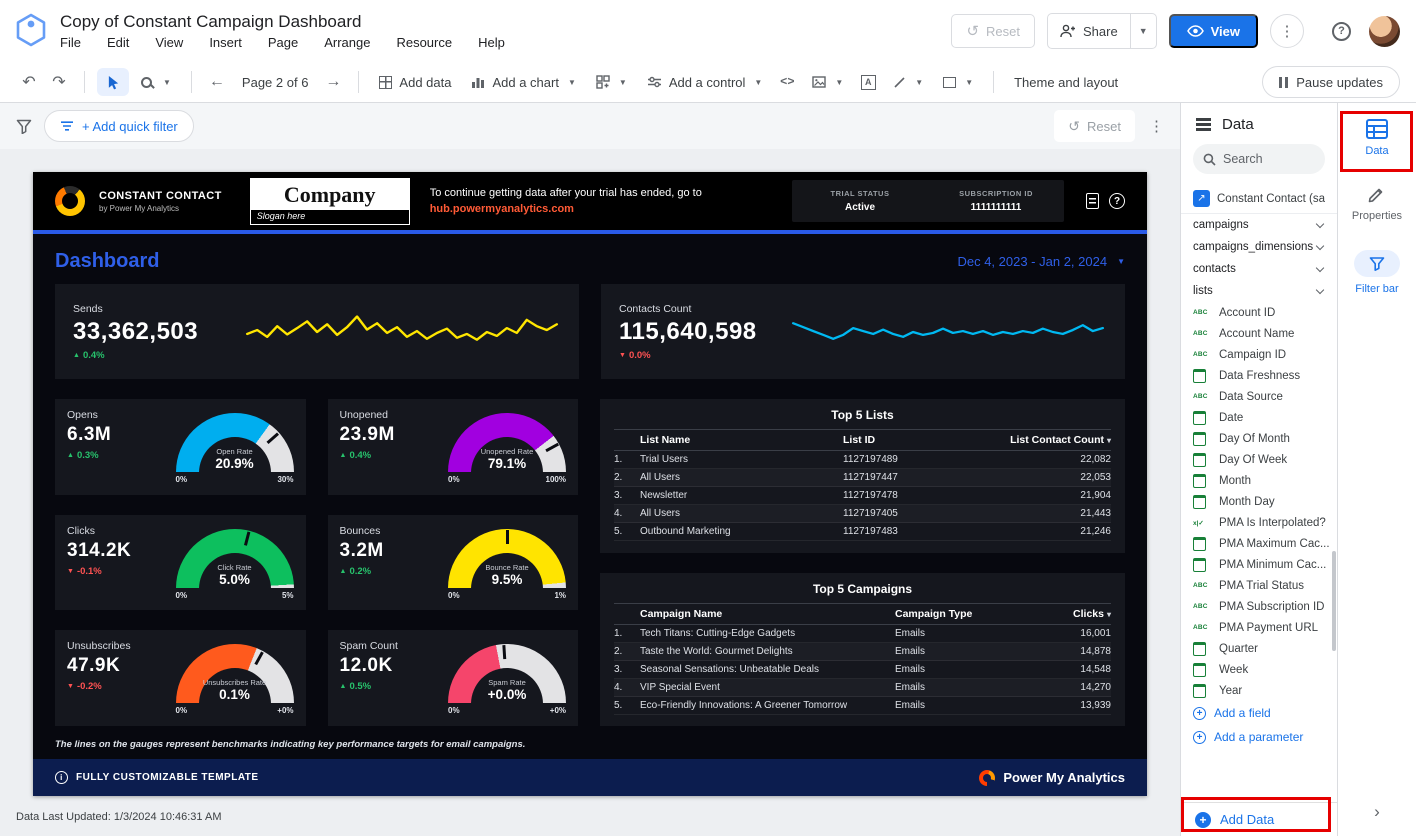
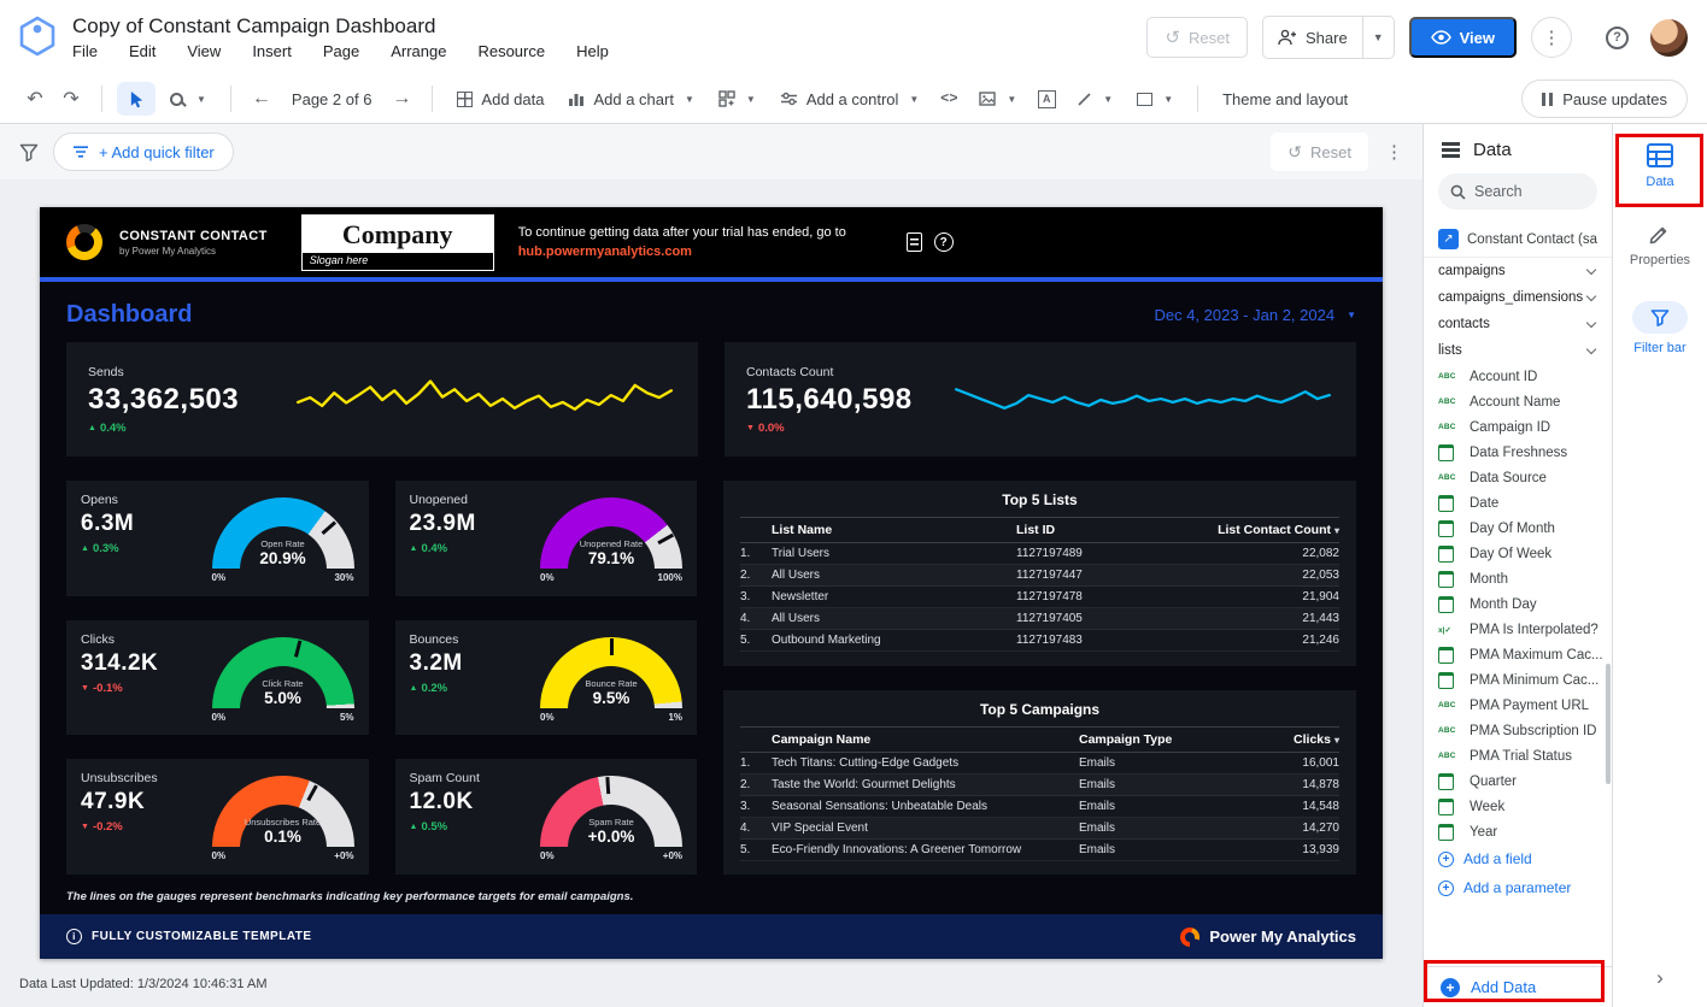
  Copy of Constant Campaign Dashboard
  File
  Edit
  View
  Insert
  Page
  Arrange
  Resource
  Help
  ↺
  Reset
  Share
  ▼
  View
  ⋮
  ?
  ↶
  ↷
  ▼
  ←
  Page 2 of 6
  →
  Add data
  Add a chart
  ▼
  ▼
  Add a control
  ▼
  <>
  ▼
  A
  ▼
  ▼
  Theme and layout
  Pause updates
  + Add quick filter
  ↺
  Reset
  ⋮
  CONSTANT CONTACT
  by Power My Analytics
  Company
  Slogan here
  To continue getting data after your trial has ended, go to
  hub.powermyanalytics.com
- TRIAL STATUS
- Active
- SUBSCRIPTION ID
- 1111111111
  ?
  Dashboard
  Dec 4, 2023 - Jan 2, 2024
  ▼
  Sends
  33,362,503
  0.4%
  Contacts Count
  115,640,598
  0.0%
  Opens
  6.3M
  0.3%
  Open Rate
  20.9%
  0%
  30%
  Unopened
  23.9M
  0.4%
  Unopened Rate
  79.1%
  0%
  100%
  Clicks
  314.2K
  -0.1%
  Click Rate
  5.0%
  0%
  5%
  Bounces
  3.2M
  0.2%
  Bounce Rate
  9.5%
  0%
  1%
  Unsubscribes
  47.9K
  -0.2%
  Unsubscribes Rate
  0.1%
  0%
  +0%
  Spam Count
  12.0K
  0.5%
  Spam Rate
  +0.0%
  0%
  +0%
  Top 5 Lists
  List Name
  List ID
  List Contact Count
  1.
  Trial Users
  1127197489
  22,082
  2.
  All Users
  1127197447
  22,053
  3.
  Newsletter
  1127197478
  21,904
  4.
  All Users
  1127197405
  21,443
  5.
  Outbound Marketing
  1127197483
  21,246
  Top 5 Campaigns
  Campaign Name
  Campaign Type
  Clicks
  1.
  Tech Titans: Cutting-Edge Gadgets
  Emails
  16,001
  2.
  Taste the World: Gourmet Delights
  Emails
  14,878
  3.
  Seasonal Sensations: Unbeatable Deals
  Emails
  14,548
  4.
  VIP Special Event
  Emails
  14,270
  5.
  Eco-Friendly Innovations: A Greener Tomorrow
  Emails
  13,939
  The lines on the gauges represent benchmarks indicating key performance targets for email campaigns.
  i
  FULLY CUSTOMIZABLE TEMPLATE
  Power My Analytics
  Data Last Updated: 1/3/2024 10:46:31 AM
  Data
  Search
  ↗
  Constant Contact (sa
  campaigns
  campaigns_dimensions
  contacts
  lists
  Account ID
  Account Name
  Campaign ID
  Data Freshness
  Data Source
  Date
  Day Of Month
  Day Of Week
  Month
  Month Day
  PMA Is Interpolated?
  PMA Maximum Cac...
  PMA Minimum Cac...
- PMA Trial Status
+ PMA Payment URL
  PMA Subscription ID
- PMA Payment URL
+ PMA Trial Status
  Quarter
  Week
  Year
  +
  Add a field
  +
  Add a parameter
  +
  Add Data
  Data
  Properties
  Filter bar
  ›
